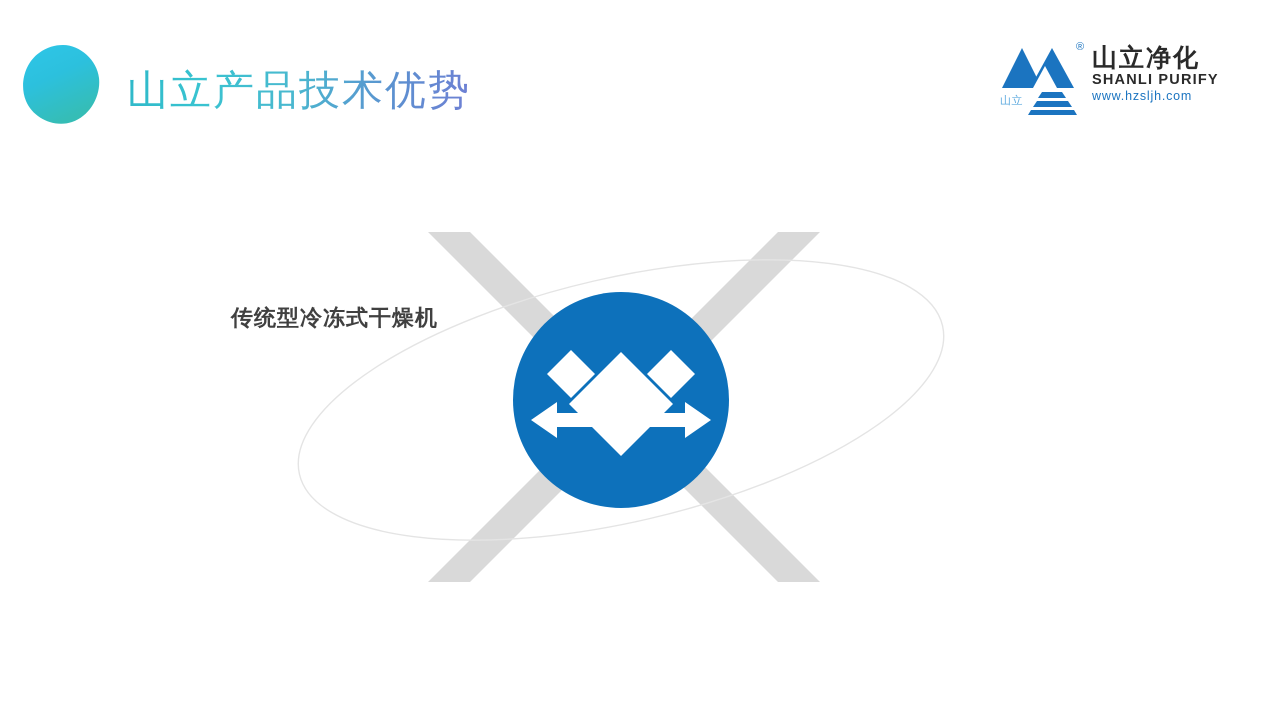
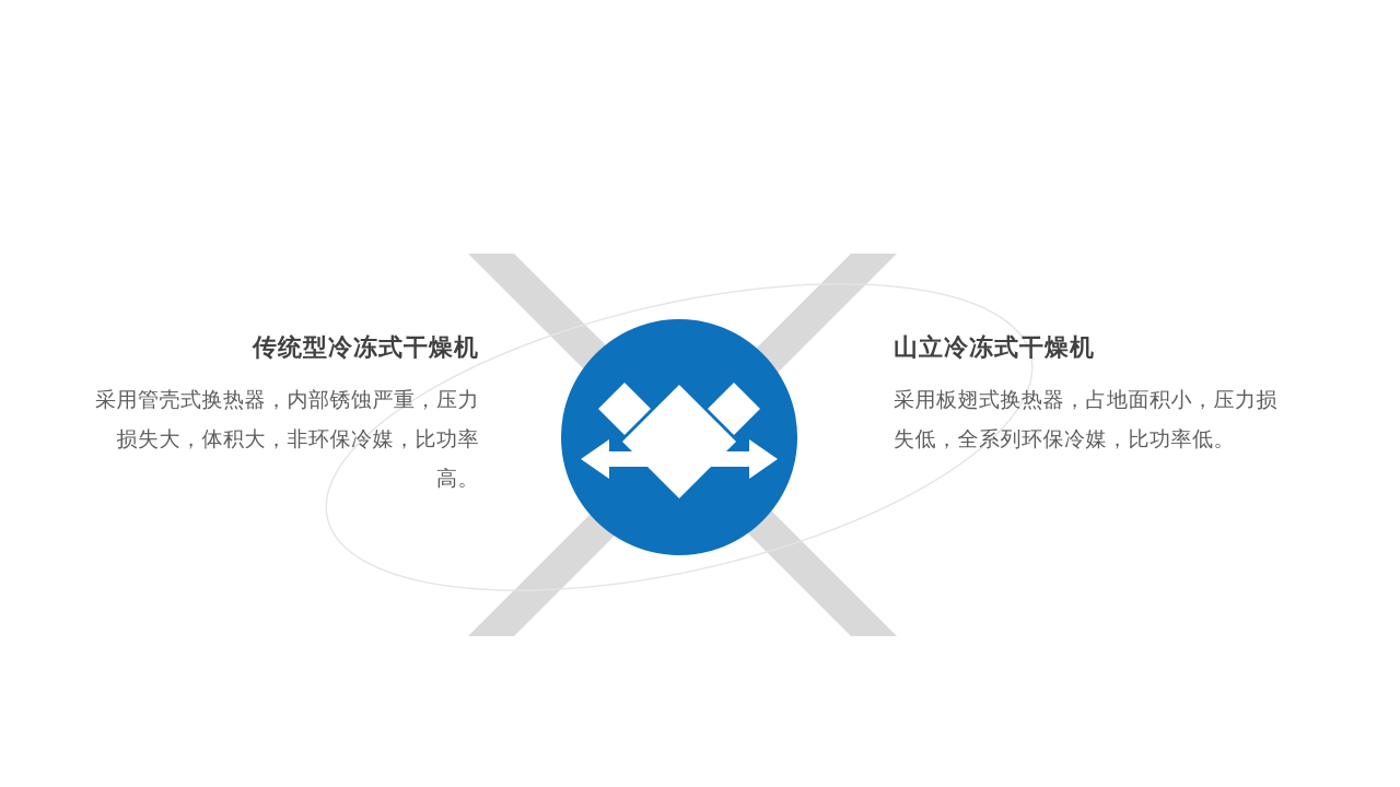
- 山立产品技术优势
- ®
- 山立
- 山立净化
- SHANLI PURIFY
- www.hzsljh.com
  传统型冷冻式干燥机
+ 采用管壳式换热器，内部锈蚀严重，压力损失大，体积大，非环保冷媒，比功率高。
+ 山立冷冻式干燥机
+ 采用板翅式换热器，占地面积小，压力损失低，全系列环保冷媒，比功率低。
